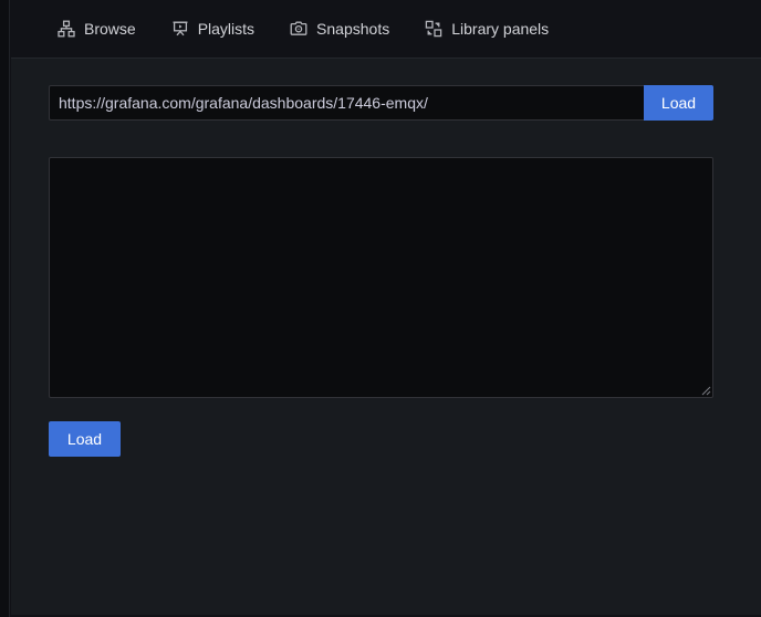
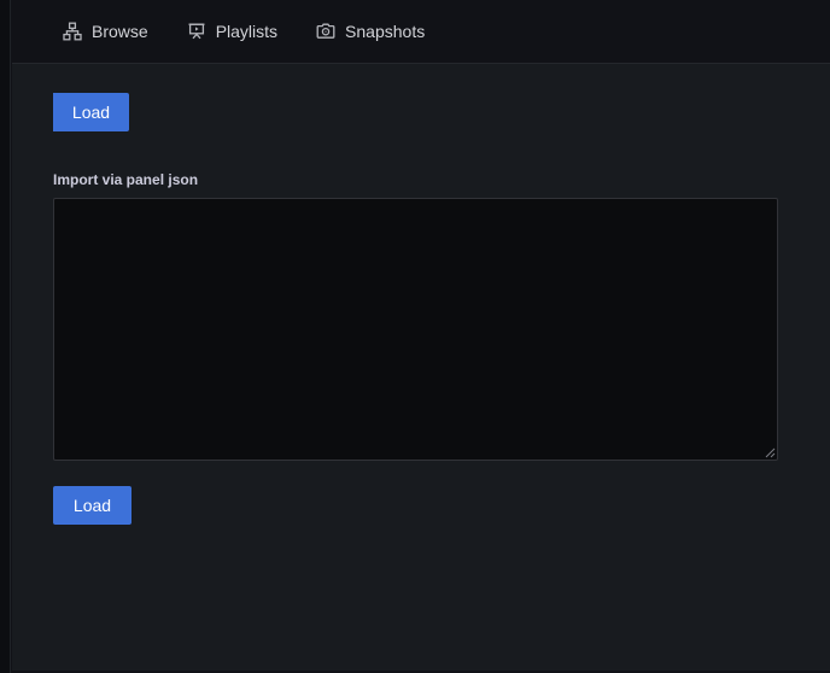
  Browse
  Playlists
  Snapshots
- Library panels
- https://grafana.com/grafana/dashboards/17446-emqx/
  Load
+ Import via panel json
  Load
